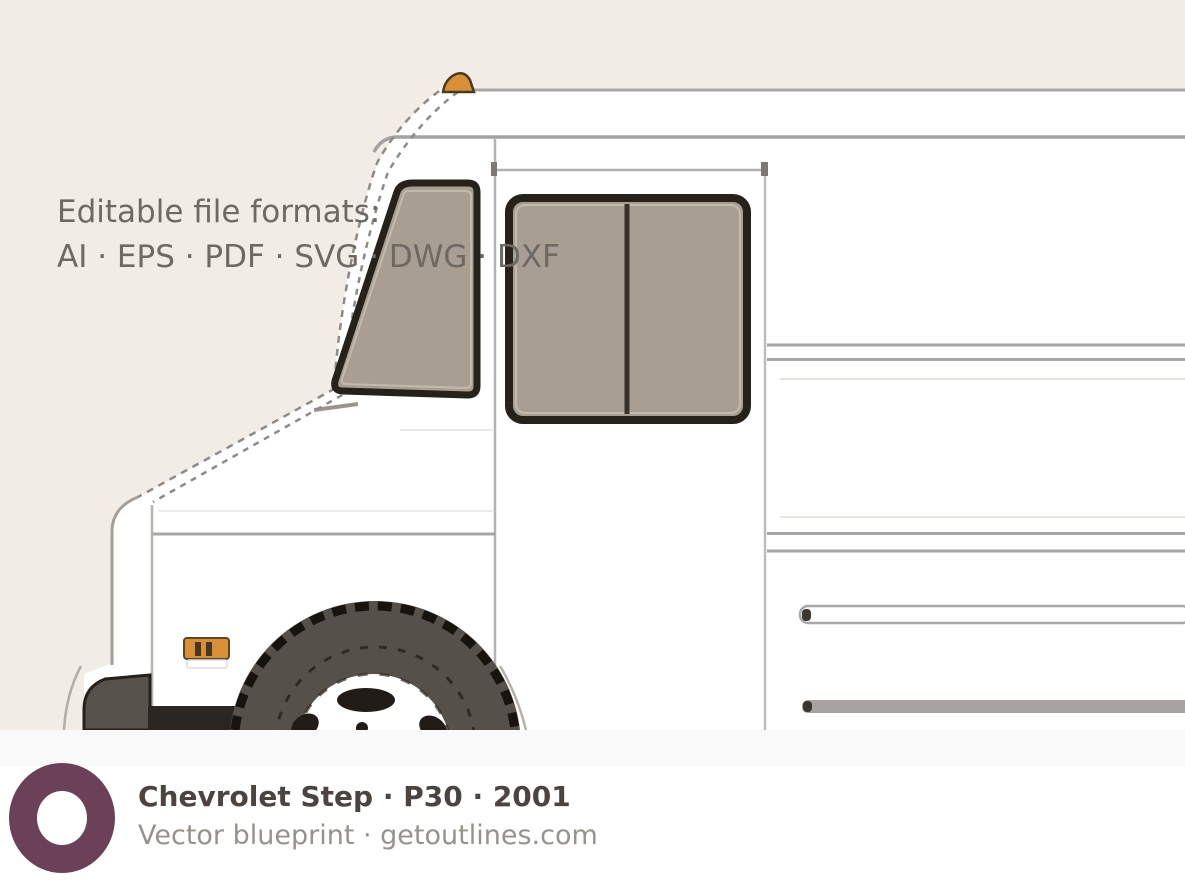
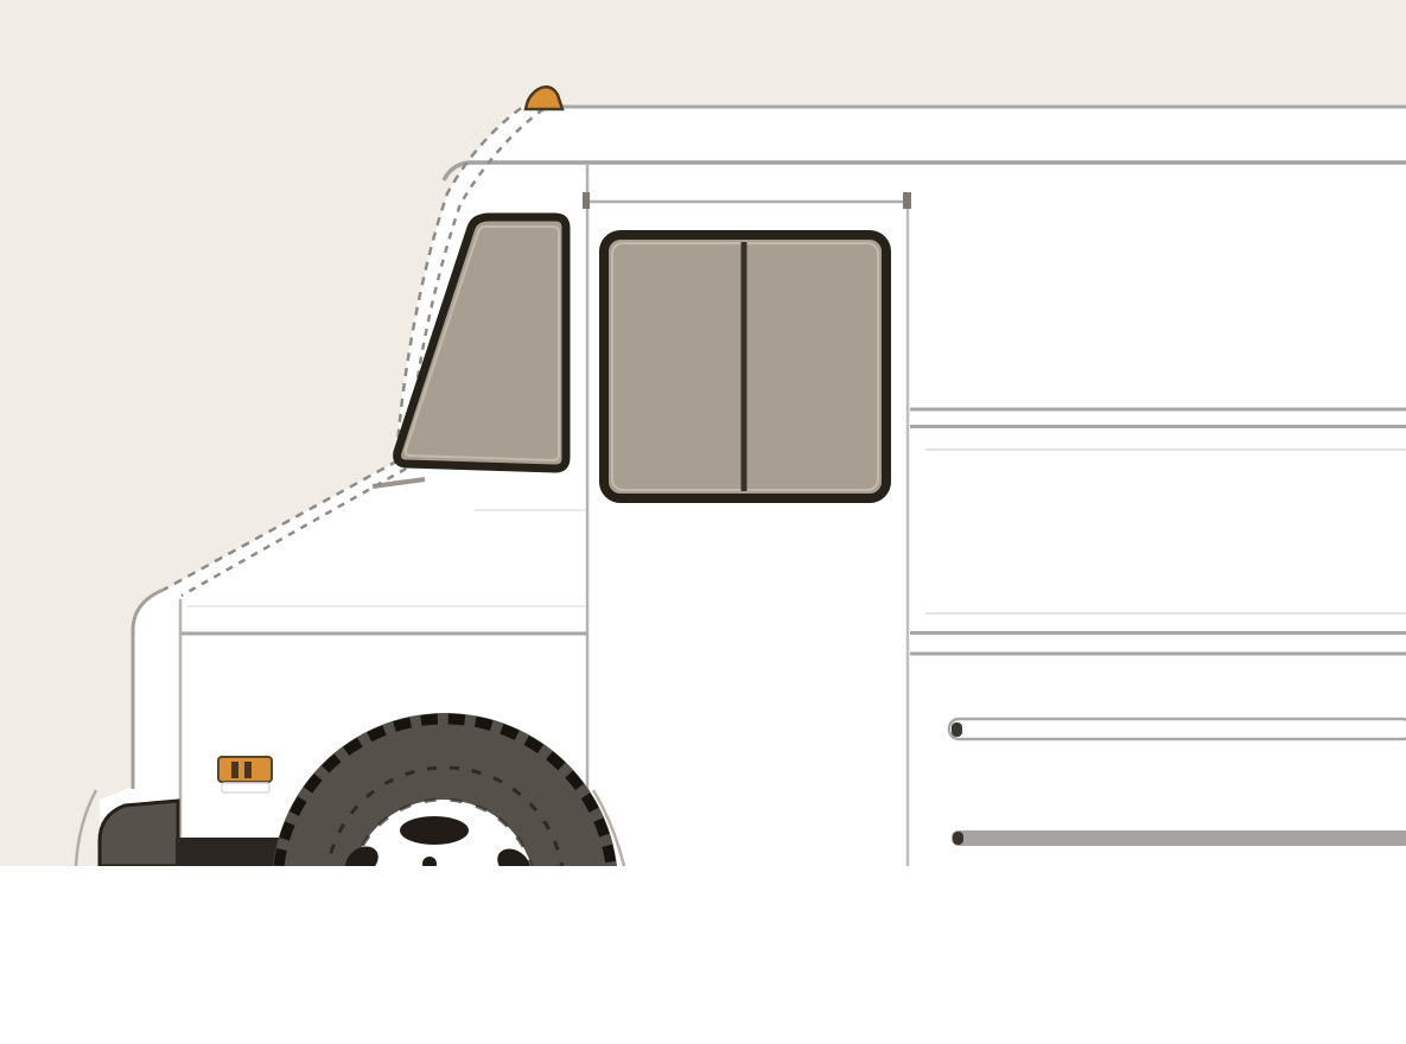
- Editable file formats:
- AI · EPS · PDF · SVG · DWG · DXF
- Chevrolet Step · P30 · 2001
- Vector blueprint · getoutlines.com
